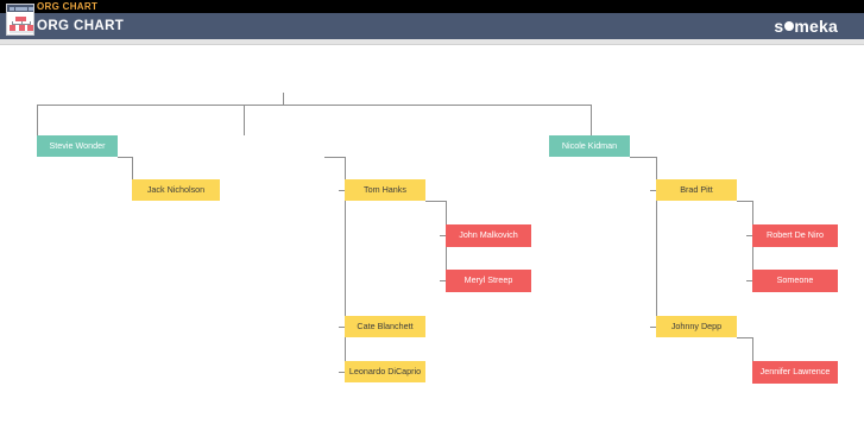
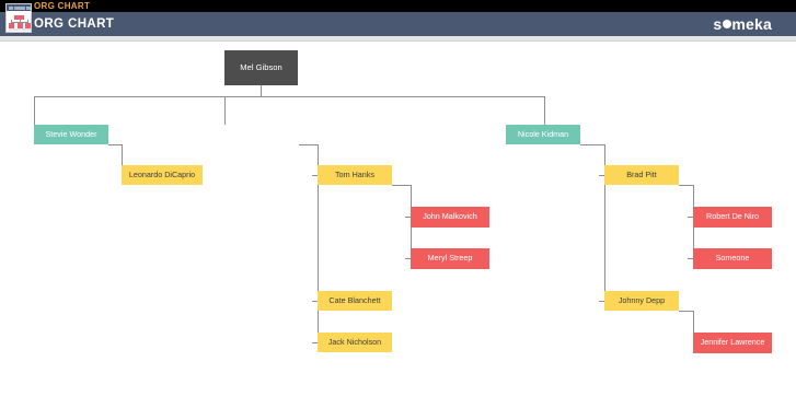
  ORG CHART
  ORG CHART
  s meka
+ Mel Gibson
  Stevie Wonder
  Nicole Kidman
- Jack Nicholson
+ Leonardo DiCaprio
  Tom Hanks
  John Malkovich
  Meryl Streep
  Cate Blanchett
- Leonardo DiCaprio
+ Jack Nicholson
  Brad Pitt
  Robert De Niro
  Someone
  Johnny Depp
  Jennifer Lawrence
